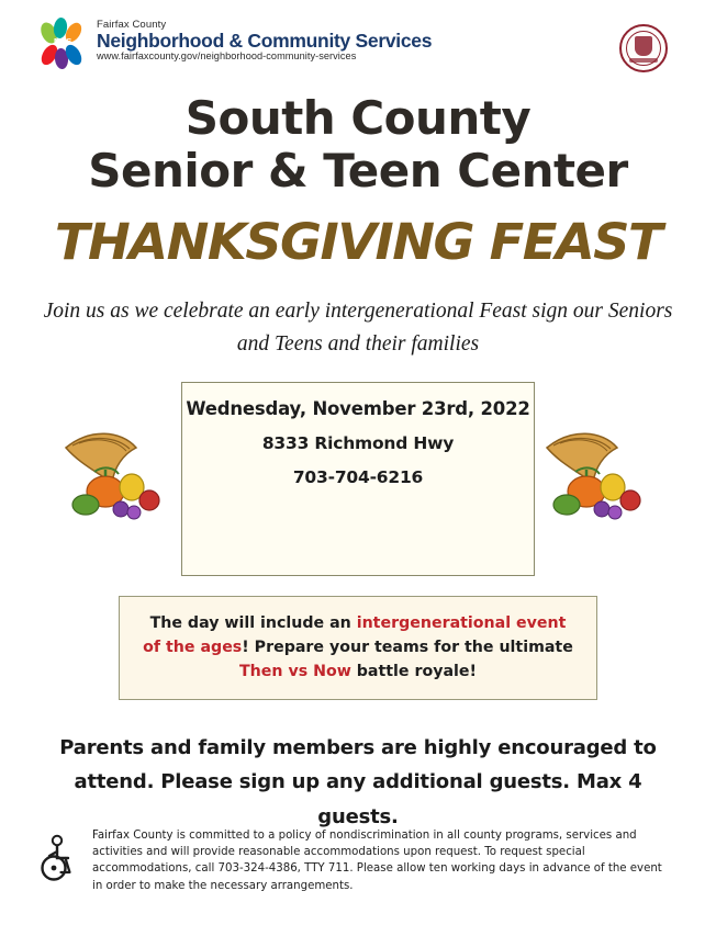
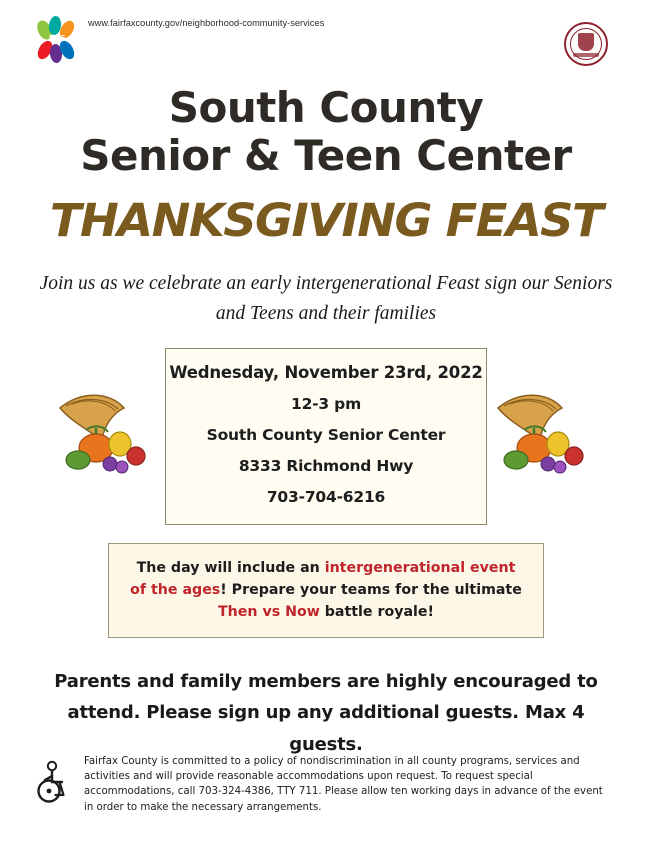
  NCS
- Fairfax County
- Neighborhood & Community Services
  www.fairfaxcounty.gov/neighborhood-community-services
  South County
  Senior & Teen Center
  THANKSGIVING FEAST
  Join us as we celebrate an early intergenerational Feast sign our Seniors and Teens and their families
  Wednesday, November 23rd, 2022
+ 12-3 pm
+ South County Senior Center
  8333 Richmond Hwy
  703-704-6216
  The day will include an intergenerational event of the ages! Prepare your teams for the ultimate Then vs Now battle royale!
  Parents and family members are highly encouraged to attend. Please sign up any additional guests. Max 4 guests.
  Fairfax County is committed to a policy of nondiscrimination in all county programs, services and activities and will provide reasonable accommodations upon request. To request special accommodations, call 703-324-4386, TTY 711. Please allow ten working days in advance of the event in order to make the necessary arrangements.
